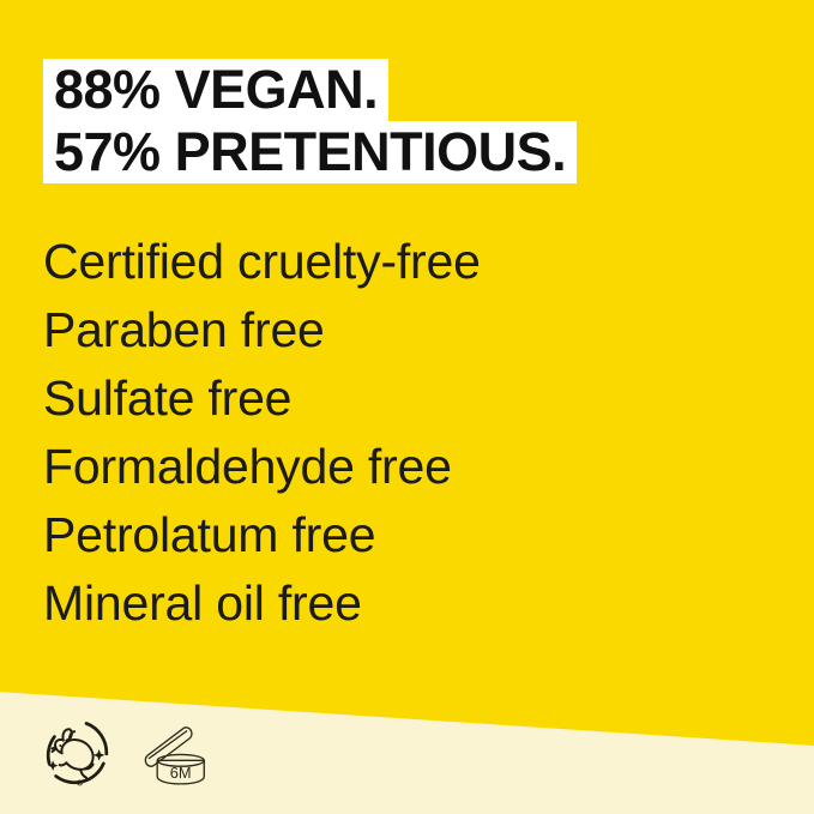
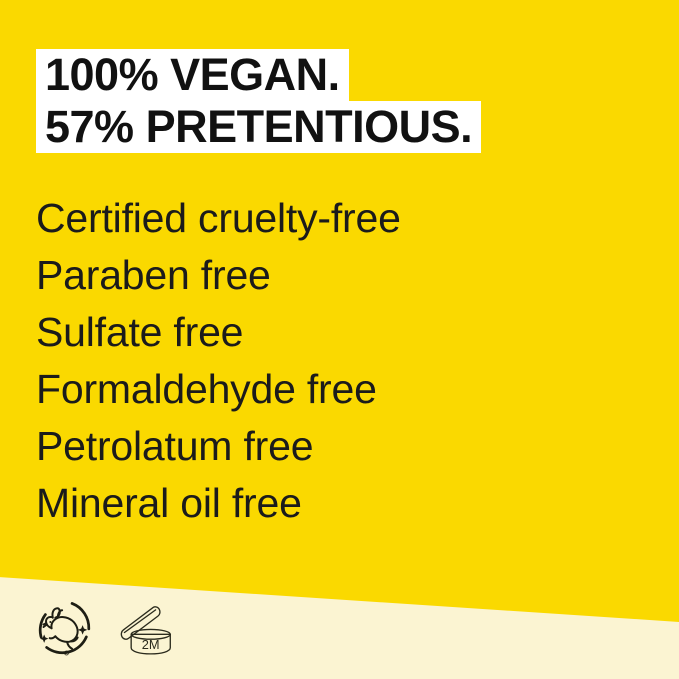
- 88% VEGAN.
+ 100% VEGAN.
  57% PRETENTIOUS.
  Certified cruelty-free
  Paraben free
  Sulfate free
  Formaldehyde free
  Petrolatum free
  Mineral oil free
- 6M
+ 2M
